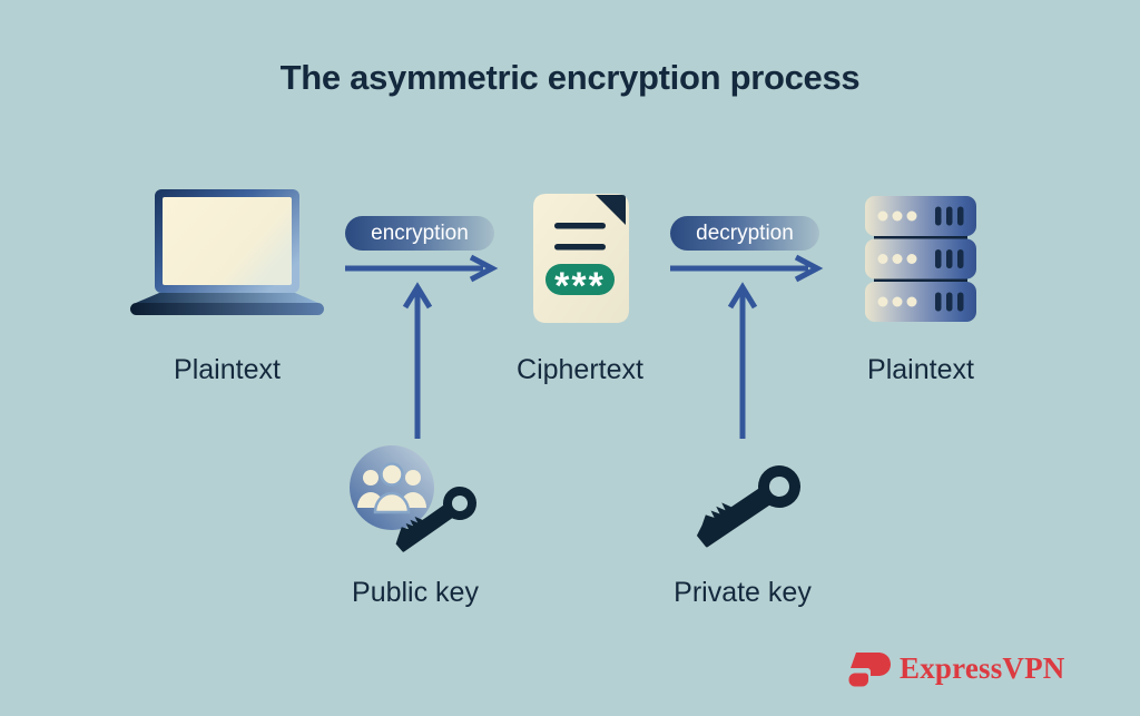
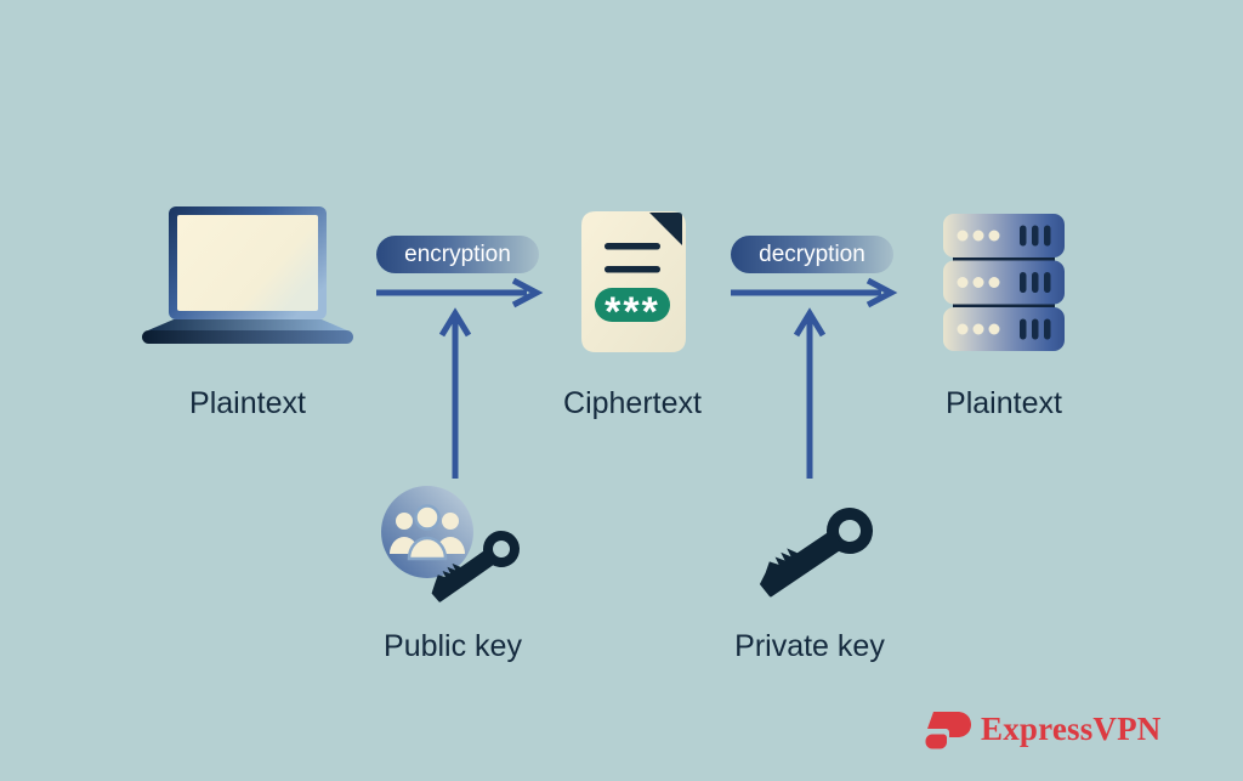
- The asymmetric encryption process
  Plaintext
  encryption
  ***
  Ciphertext
  decryption
  Plaintext
  Public key
  Private key
  ExpressVPN
